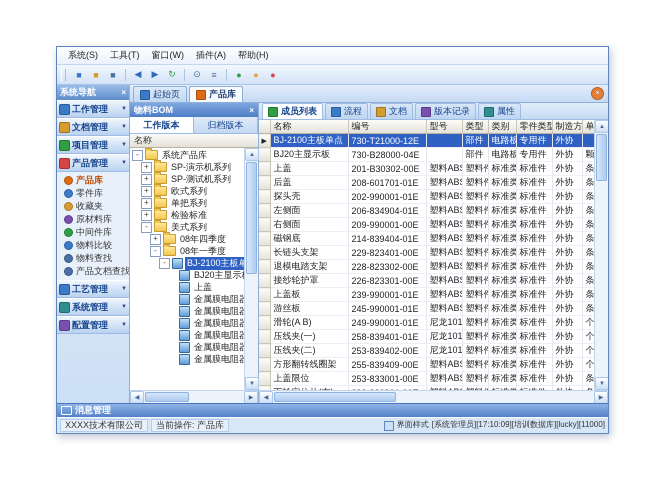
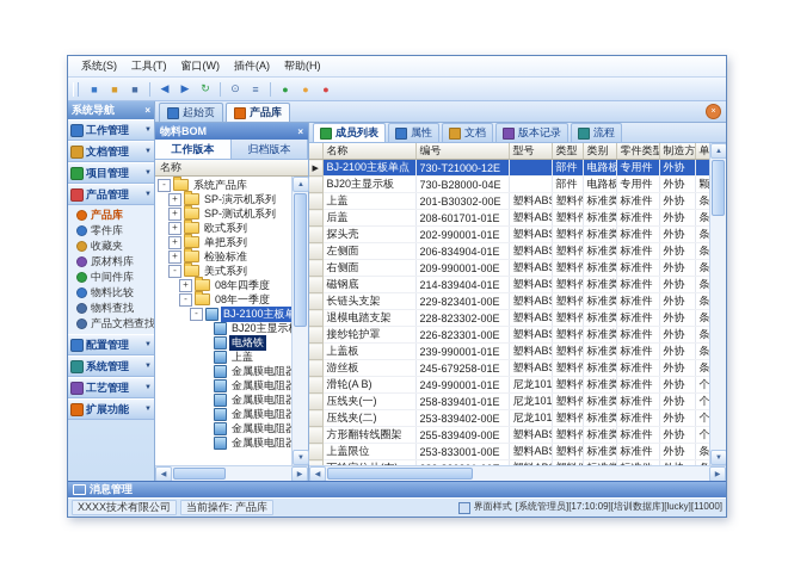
  系统(S)
  工具(T)
  窗口(W)
  插件(A)
  帮助(H)
  ■
  ■
  ■
  ◀
  ▶
  ↻
  ⊙
  ≡
  ●
  ●
  ●
  系统导航
  ×
  工作管理
  文档管理
  项目管理
  产品管理
  产品库
  零件库
  收藏夹
  原材料库
  中间件库
  物料比较
  物料查找
  产品文档查找
- 工艺管理
+ 配置管理
  系统管理
- 配置管理
+ 工艺管理
+ 扩展功能
  起始页
  产品库
  物料BOM
  ×
  工作版本
  归档版本
  名称
  -
  系统产品库
  +
  SP-演示机系列
  +
  SP-测试机系列
  +
  欧式系列
  +
  单把系列
  +
  检验标准
  -
  美式系列
  +
  08年四季度
  -
  08年一季度
  -
  BJ-2100主板
  BJ20主显示
+ 电烙铁
  上盖
  金属膜电阻
  金属膜电阻
  金属膜电阻
  金属膜电阻
  金属膜电阻
  金属膜电阻
  成员列表
- 流程
+ 属性
  文档
  版本记录
- 属性
+ 流程
  	名称	编号	型号	类型	类别	零件类型	制造方	单
  	BJ-2100主板单点	730-T21000-12E		部件	电路板	专用件	外协
  	BJ20主显示板	730-B28000-04E		部件	电路板	专用件	外协	颗
  	上盖	201-B30302-00E	塑料AB	塑料	标准类	标准件	外协	条
  	后盖	208-601701-01E	塑料AB	塑料	标准类	标准件	外协	条
  	探头壳	202-990001-01E	塑料AB	塑料	标准类	标准件	外协	条
  	左侧面	206-834904-01E	塑料AB	塑料	标准类	标准件	外协	条
  	右侧面	209-990001-00E	塑料AB	塑料	标准类	标准件	外协	条
  	磁钢底	214-839404-01E	塑料AB	塑料	标准类	标准件	外协	条
  	长链头支架	229-823401-00E	塑料AB	塑料	标准类	标准件	外协	条
  	退模电踏支架	228-823302-00E	塑料AB	塑料	标准类	标准件	外协	条
  	接纱轮护罩	226-823301-00E	塑料AB	塑料	标准类	标准件	外协	条
  	上盖板	239-990001-01E	塑料AB	塑料	标准类	标准件	外协	条
- 	游丝板	245-990001-01E	塑料AB	塑料	标准类	标准件	外协	条
+ 	游丝板	245-679258-01E	塑料AB	塑料	标准类	标准件	外协	条
  	滑轮(A B)	249-990001-01E	尼龙101	塑料	标准类	标准件	外协	个
  	压线夹(一)	258-839401-01E	尼龙101	塑料	标准类	标准件	外协	个
  	压线夹(二)	253-839402-00E	尼龙101	塑料	标准类	标准件	外协	个
  	方形翻转线圈架	255-839409-00E	塑料AB	塑料	标准类	标准件	外协	个
  	上盖限位	253-833001-00E	塑料AB	塑料	标准类	标准件	外协	条
  消息管理
  XXXX技术有限公司
  当前操作: 产品库
  界面样式
  [系统管理员][17:10:09][培训数据库][lucky][11000]
